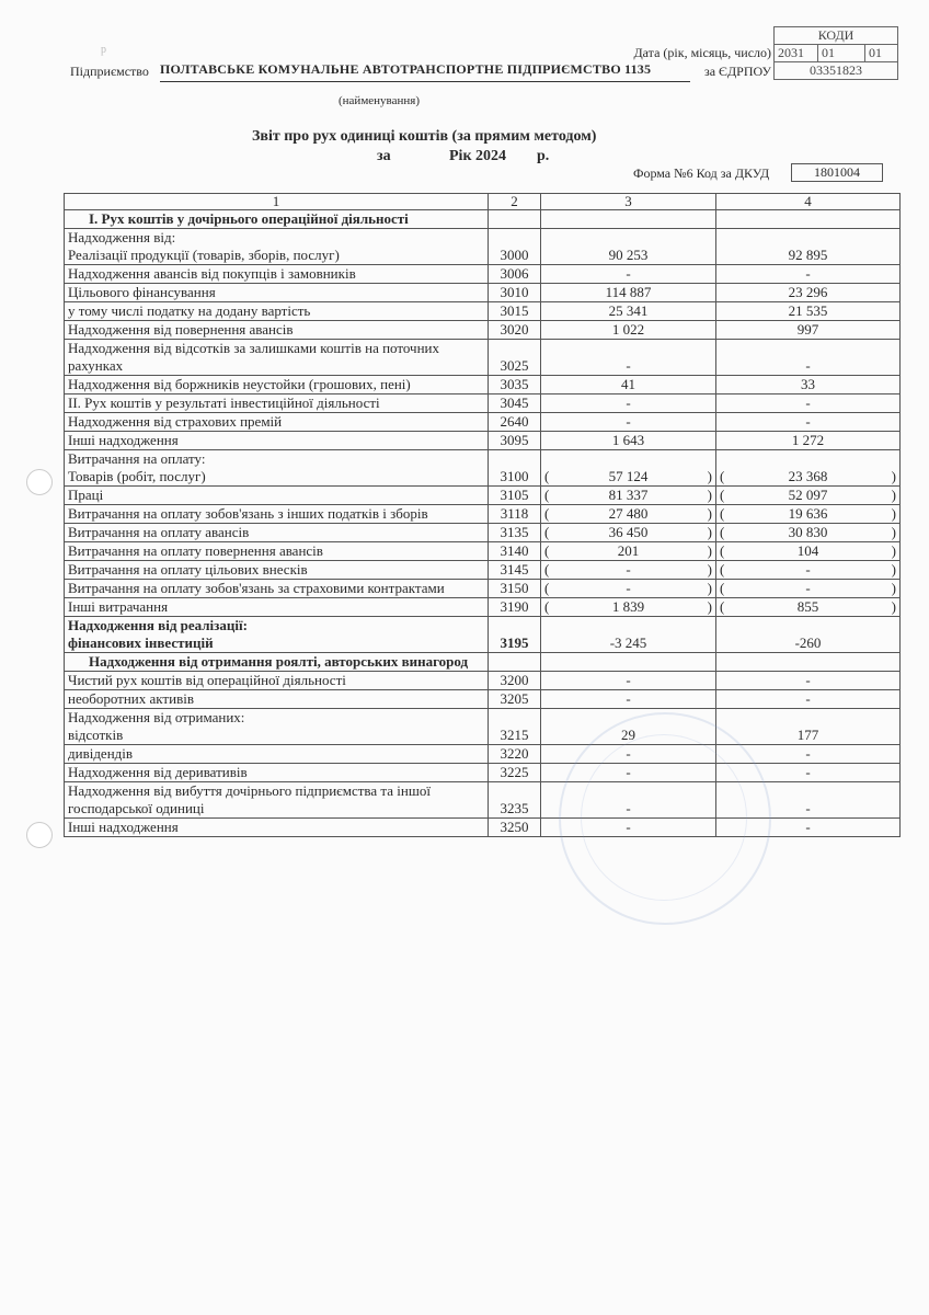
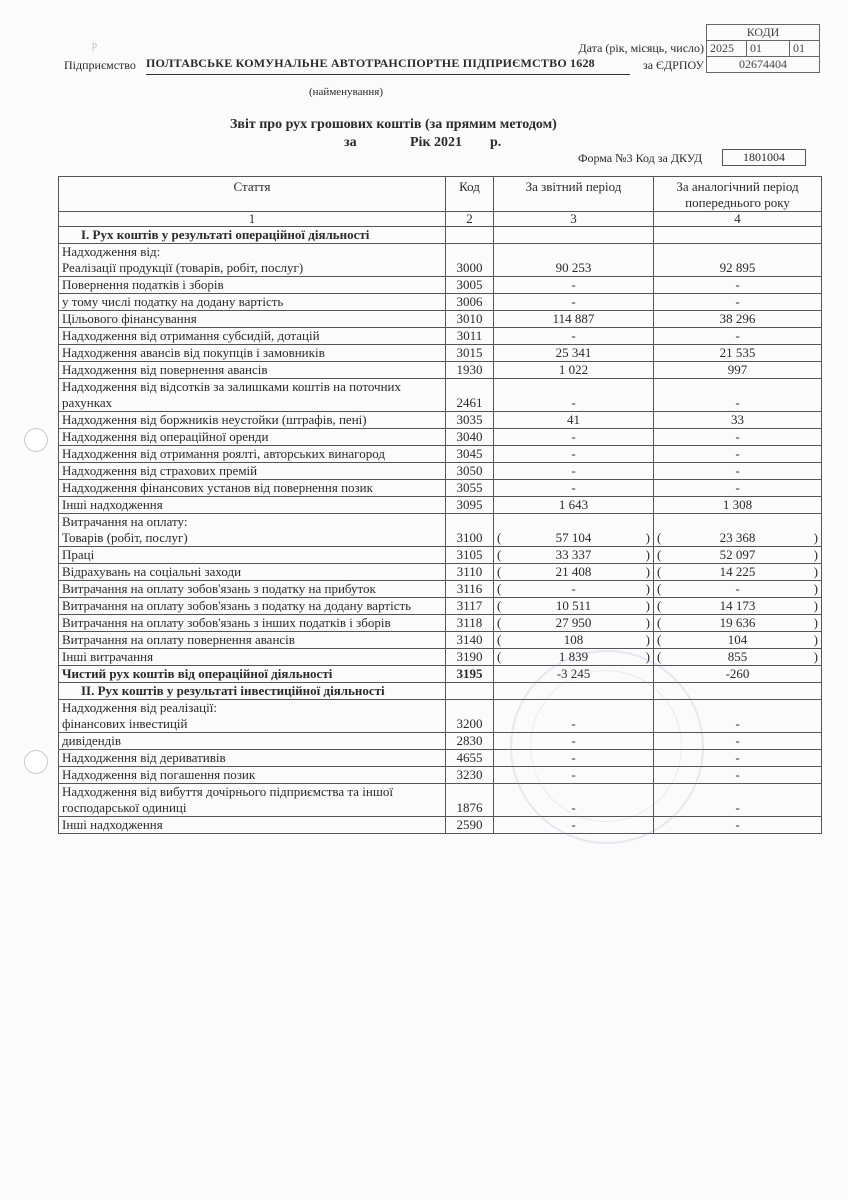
  p
  КОДИ
- 2031	01	01
+ 2025	01	01
- 03351823
+ 02674404
  Дата (рік, місяць, число)
  за ЄДРПОУ
  Підприємство
- ПОЛТАВСЬКЕ КОМУНАЛЬНЕ АВТОТРАНСПОРТНЕ ПІДПРИЄМСТВО 1135
+ ПОЛТАВСЬКЕ КОМУНАЛЬНЕ АВТОТРАНСПОРТНЕ ПІДПРИЄМСТВО 1628
  (найменування)
- Звіт про рух одиниці коштів (за прямим методом)
+ Звіт про рух грошових коштів (за прямим методом)
  за
- Рік 2024
+ Рік 2021
  р.
- Форма №6 Код за ДКУД
+ Форма №3 Код за ДКУД
  1801004
+ Стаття	Код	За звітний період	За аналогічний період попереднього року
  1	2	3	4
- І. Рух коштів у дочірнього операційної діяльності
+ І. Рух коштів у результаті операційної діяльності
- Надходження від: Реалізації продукції (товарів, зборів, послуг)	3000	90 253	92 895
+ Надходження від: Реалізації продукції (товарів, робіт, послуг)	3000	90 253	92 895
+ Повернення податків і зборів	3005	-	-
- Надходження авансів від покупців і замовників	3006	-	-
+ у тому числі податку на додану вартість	3006	-	-
- Цільового фінансування	3010	114 887	23 296
+ Цільового фінансування	3010	114 887	38 296
+ Надходження від отримання субсидій, дотацій	3011	-	-
- у тому числі податку на додану вартість	3015	25 341	21 535
+ Надходження авансів від покупців і замовників	3015	25 341	21 535
- Надходження від повернення авансів	3020	1 022	997
+ Надходження від повернення авансів	1930	1 022	997
- Надходження від відсотків за залишками коштів на поточних рахунках	3025	-	-
+ Надходження від відсотків за залишками коштів на поточних рахунках	2461	-	-
- Надходження від боржників неустойки (грошових, пені)	3035	41	33
+ Надходження від боржників неустойки (штрафів, пені)	3035	41	33
+ Надходження від операційної оренди	3040	-	-
- ІІ. Рух коштів у результаті інвестиційної діяльності	3045	-	-
+ Надходження від отримання роялті, авторських винагород	3045	-	-
- Надходження від страхових премій	2640	-	-
+ Надходження від страхових премій	3050	-	-
+ Надходження фінансових установ від повернення позик	3055	-	-
- Інші надходження	3095	1 643	1 272
+ Інші надходження	3095	1 643	1 308
- Витрачання на оплату: Товарів (робіт, послуг)	3100	( 57 124 )	( 23 368 )
+ Витрачання на оплату: Товарів (робіт, послуг)	3100	( 57 104 )	( 23 368 )
- Праці	3105	( 81 337 )	( 52 097 )
+ Праці	3105	( 33 337 )	( 52 097 )
+ Відрахувань на соціальні заходи	3110	( 21 408 )	( 14 225 )
+ Витрачання на оплату зобов'язань з податку на прибуток	3116	( - )	( - )
+ Витрачання на оплату зобов'язань з податку на додану вартість	3117	( 10 511 )	( 14 173 )
- Витрачання на оплату зобов'язань з інших податків і зборів	3118	( 27 480 )	( 19 636 )
+ Витрачання на оплату зобов'язань з інших податків і зборів	3118	( 27 950 )	( 19 636 )
- Витрачання на оплату авансів	3135	( 36 450 )	( 30 830 )
- Витрачання на оплату повернення авансів	3140	( 201 )	( 104 )
+ Витрачання на оплату повернення авансів	3140	( 108 )	( 104 )
- Витрачання на оплату цільових внесків	3145	( - )	( - )
- Витрачання на оплату зобов'язань за страховими контрактами	3150	( - )	( - )
  Інші витрачання	3190	( 1 839 )	( 855 )
- Надходження від реалізації: фінансових інвестицій	3195	-3 245	-260
+ Чистий рух коштів від операційної діяльності	3195	-3 245	-260
- Надходження від отримання роялті, авторських винагород
+ ІІ. Рух коштів у результаті інвестиційної діяльності
- Чистий рух коштів від операційної діяльності	3200	-	-
+ Надходження від реалізації: фінансових інвестицій	3200	-	-
- необоротних активів	3205	-	-
- Надходження від отриманих: відсотків	3215	29	177
- дивідендів	3220	-	-
+ дивідендів	2830	-	-
- Надходження від деривативів	3225	-	-
+ Надходження від деривативів	4655	-	-
+ Надходження від погашення позик	3230	-	-
- Надходження від вибуття дочірнього підприємства та іншої господарської одиниці	3235	-	-
+ Надходження від вибуття дочірнього підприємства та іншої господарської одиниці	1876	-	-
- Інші надходження	3250	-	-
+ Інші надходження	2590	-	-
